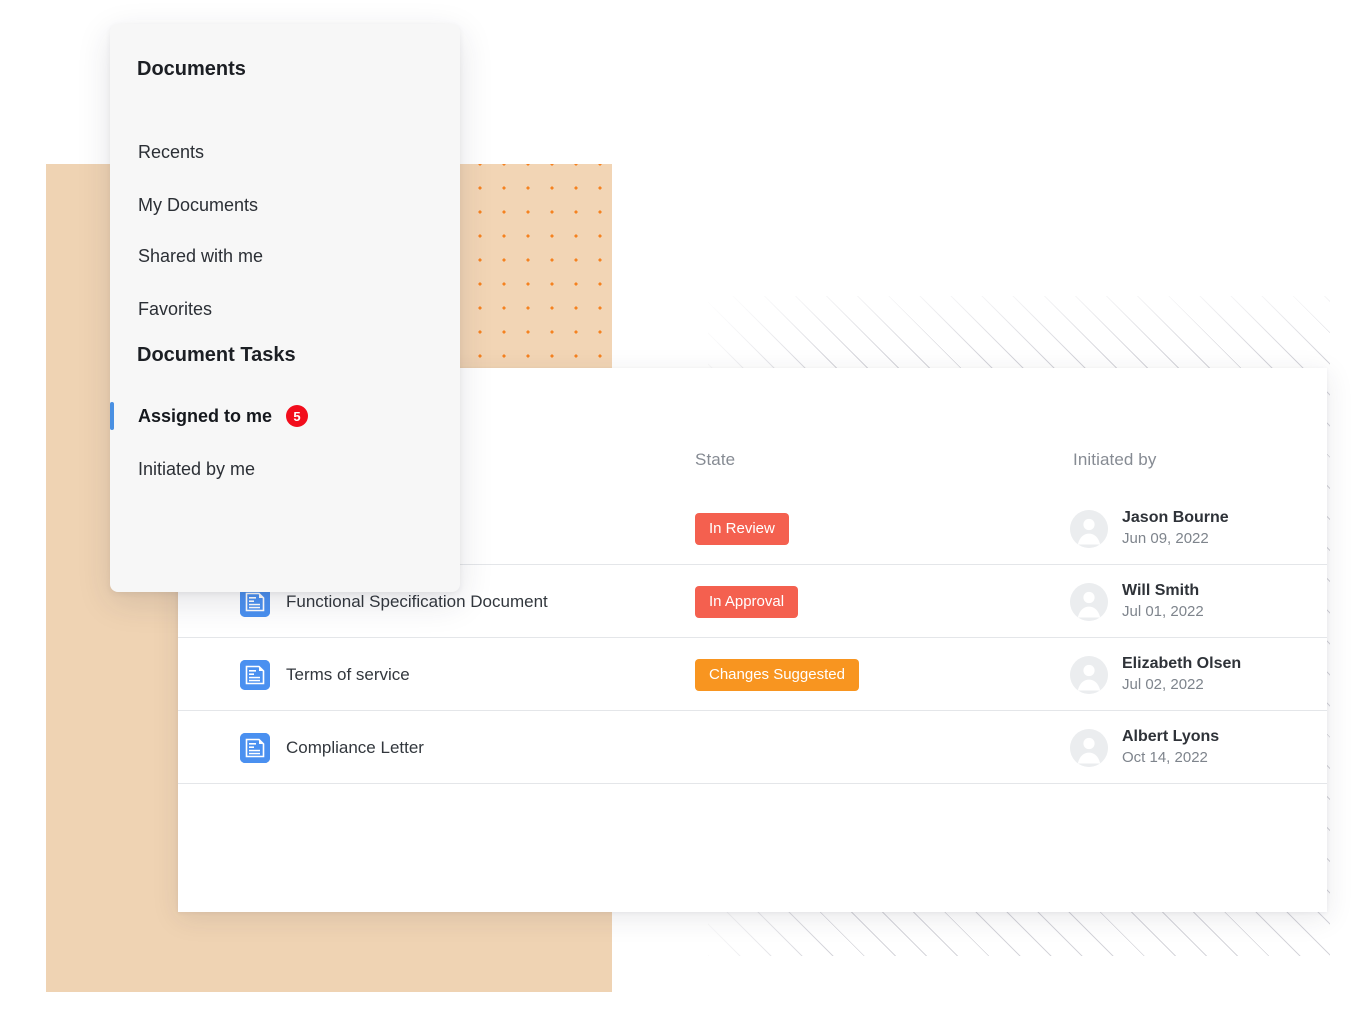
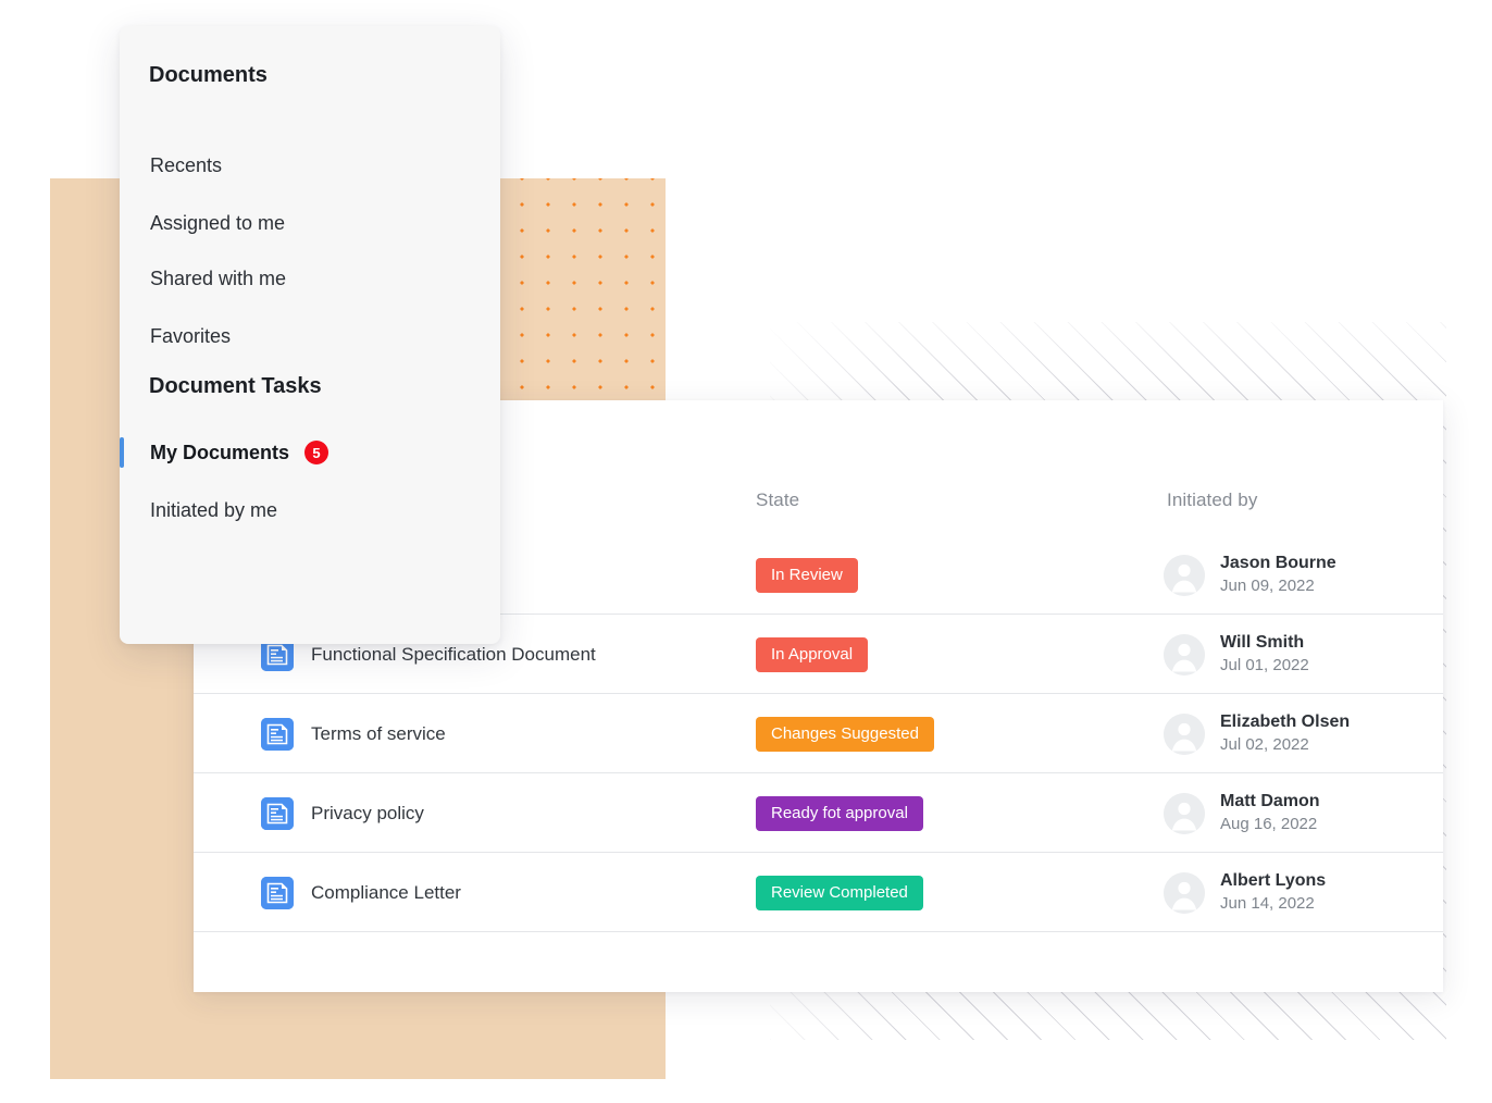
  State
  Initiated by
  In Review
  Jason Bourne
  Jun 09, 2022
  Functional Specification Document
  In Approval
  Will Smith
  Jul 01, 2022
  Terms of service
  Changes Suggested
  Elizabeth Olsen
  Jul 02, 2022
+ Privacy policy
+ Ready fot approval
+ Matt Damon
+ Aug 16, 2022
  Compliance Letter
+ Review Completed
  Albert Lyons
- Oct 14, 2022
+ Jun 14, 2022
  Documents
  Recents
- My Documents
+ Assigned to me
  Shared with me
  Favorites
  Document Tasks
- Assigned to me
+ My Documents
  5
  Initiated by me
